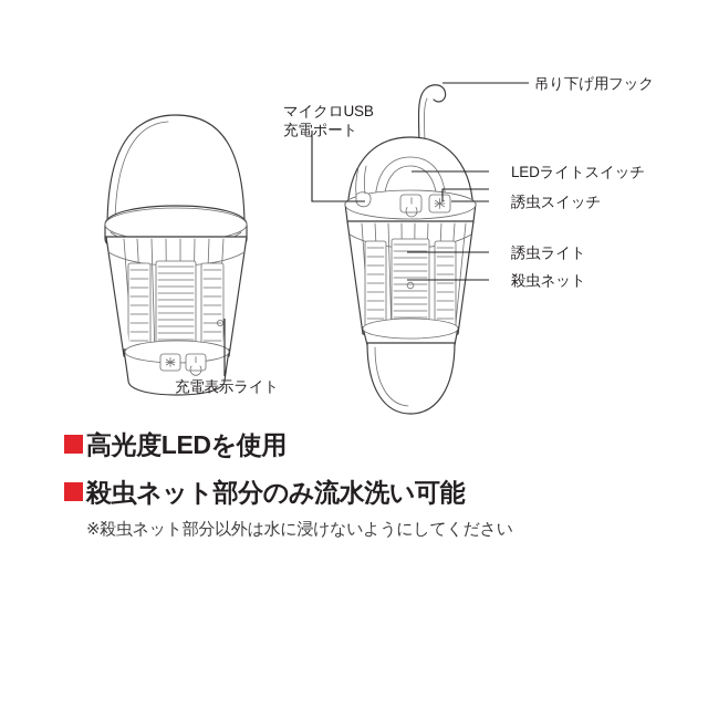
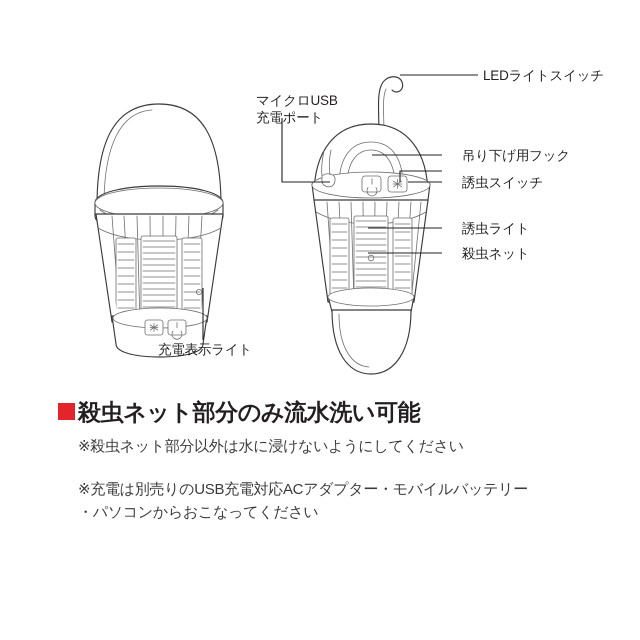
- 吊り下げ用フック
+ LEDライトスイッチ
  マイクロUSB
  充電ポート
- LEDライトスイッチ
+ 吊り下げ用フック
  誘虫スイッチ
  誘虫ライト
  殺虫ネット
  充電表示ライト
- 高光度LEDを使用
  殺虫ネット部分のみ流水洗い可能
  ※殺虫ネット部分以外は水に浸けないようにしてください
+ ※充電は別売りのUSB充電対応ACアダプター・モバイルバッテリー
+ ・パソコンからおこなってください
